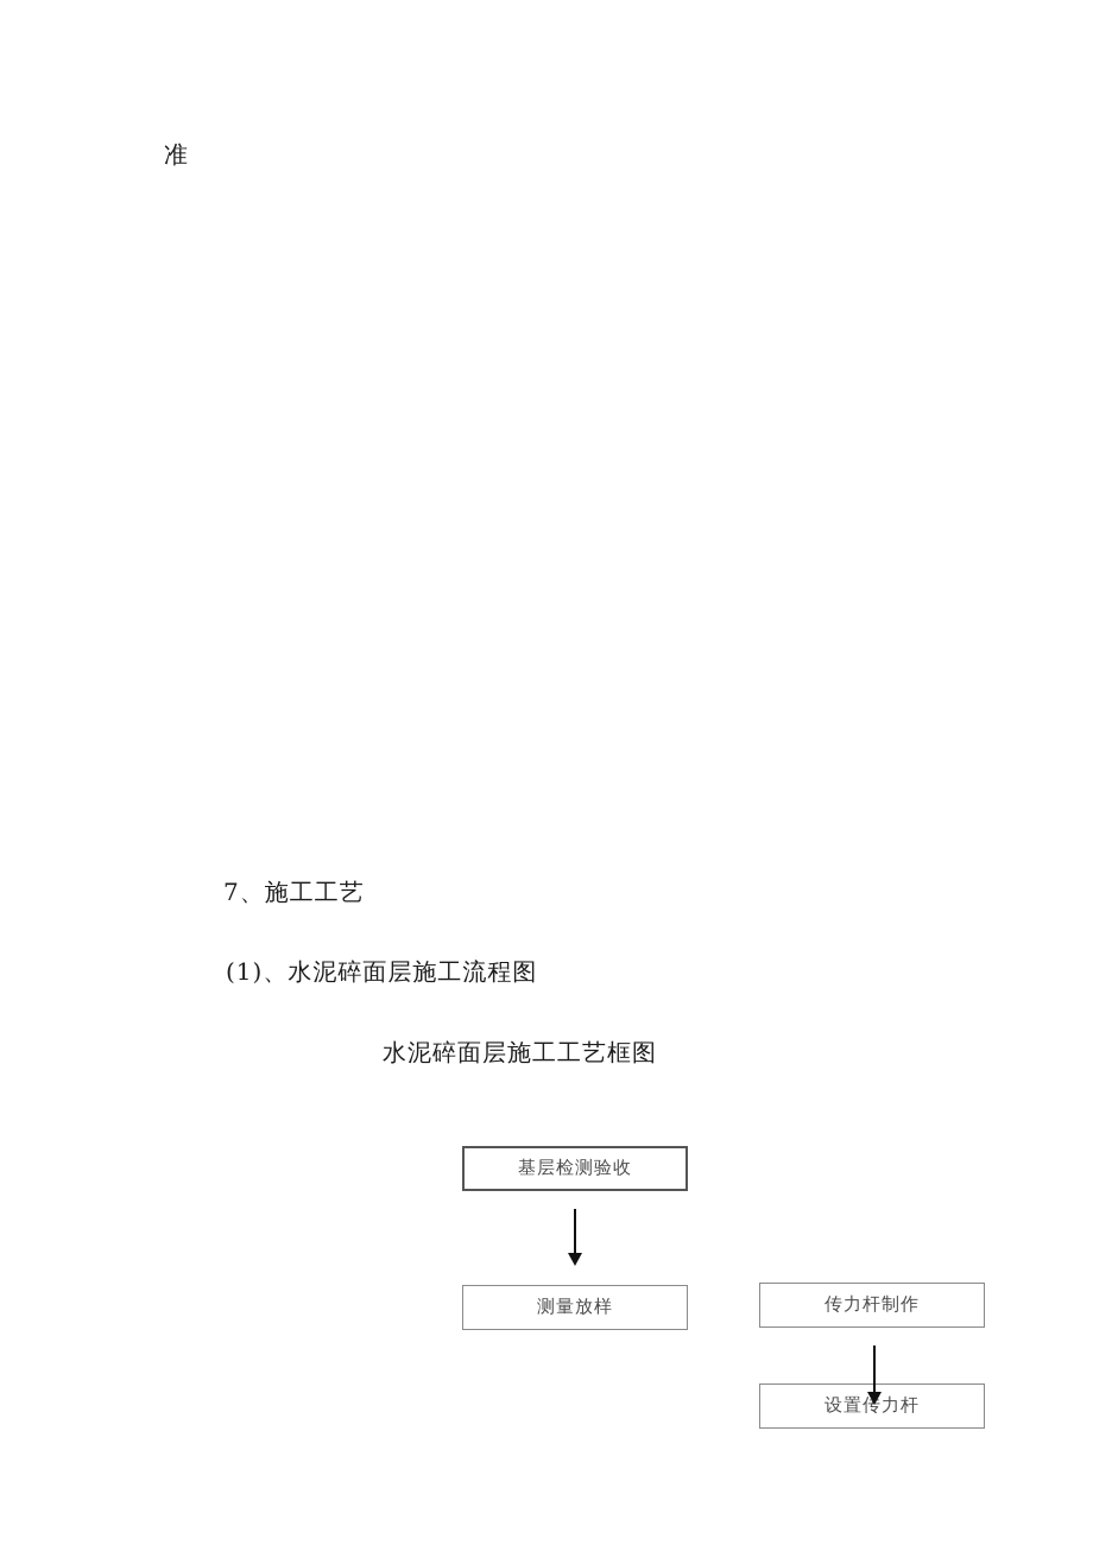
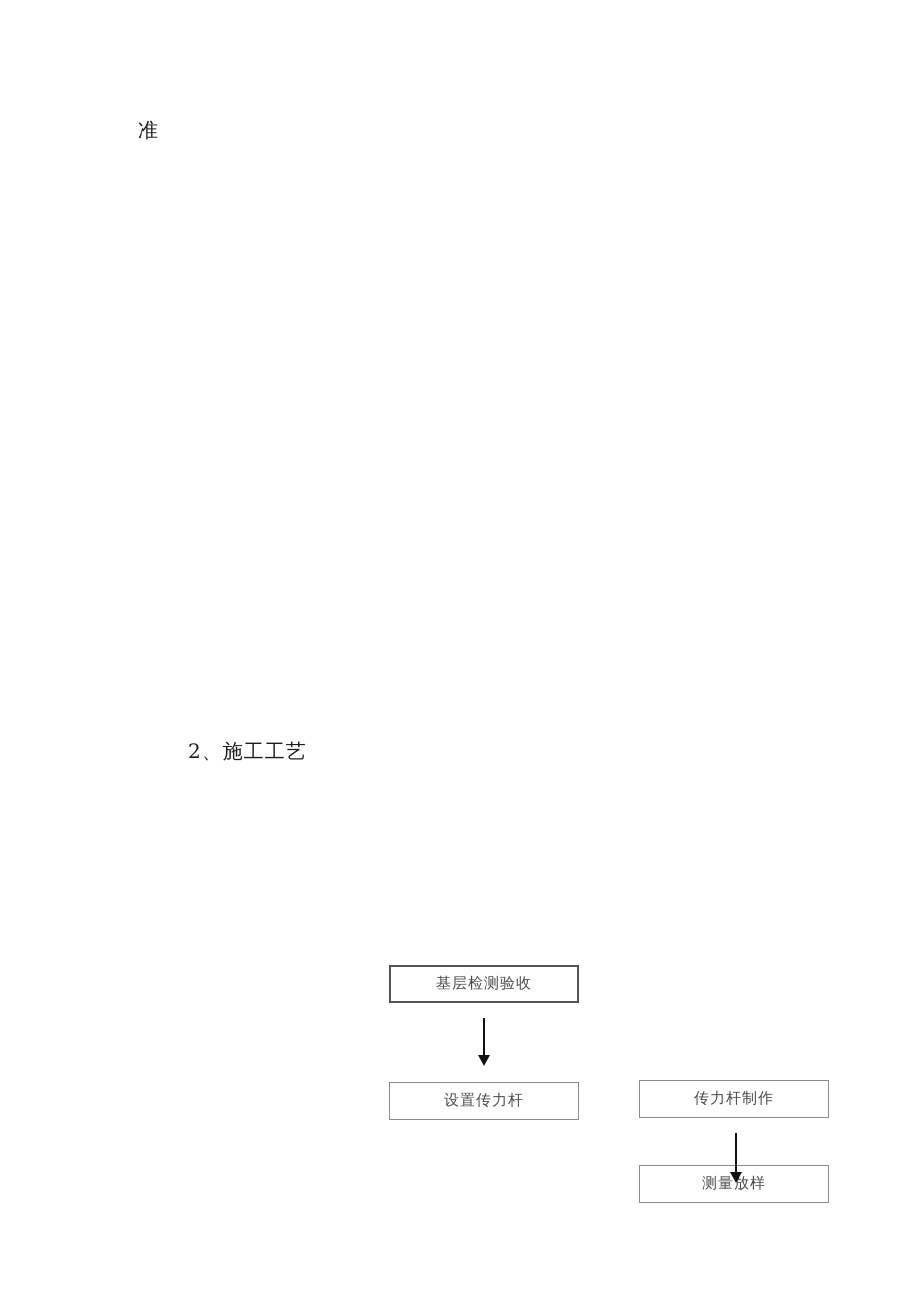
  准
- 7、施工工艺
+ 2、施工工艺
- (1)、水泥碎面层施工流程图
- 水泥碎面层施工工艺框图
  基层检测验收
- 测量放样
+ 设置传力杆
  传力杆制作
- 设置传力杆
+ 测量放样
